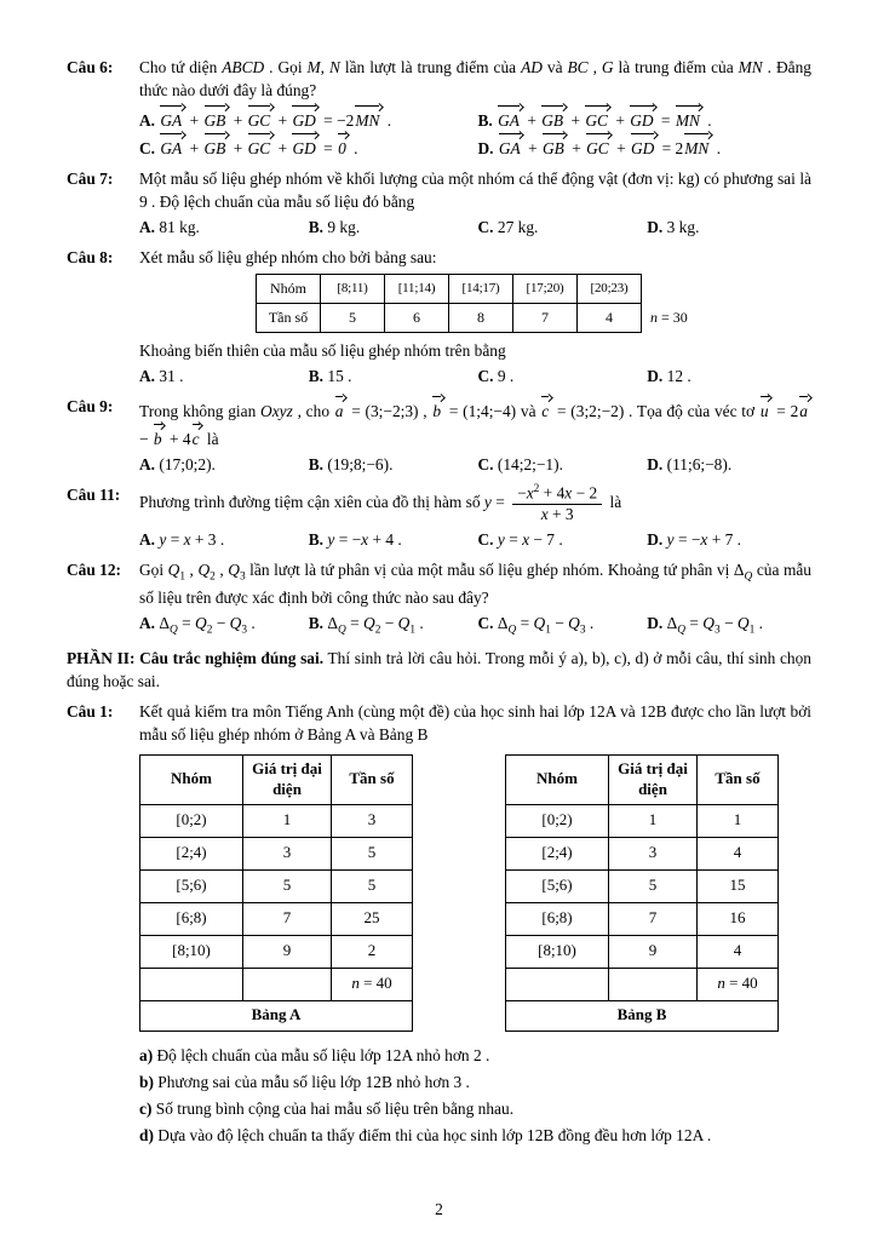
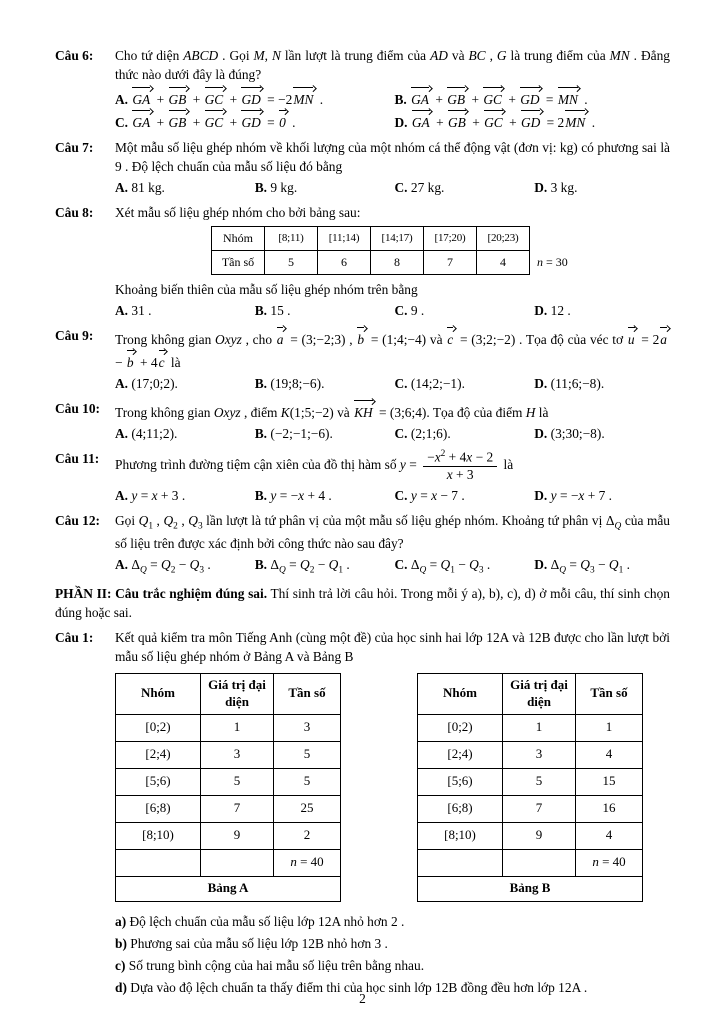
  Câu 6:
  Cho tứ diện ABCD . Gọi M, N lần lượt là trung điểm của AD và BC , G là trung điểm của MN . Đẳng thức nào dưới đây là đúng?
  A. GA + GB + GC + GD = −2MN .
  B. GA + GB + GC + GD = MN .
  C. GA + GB + GC + GD = 0 .
  D. GA + GB + GC + GD = 2MN .
  Câu 7:
  Một mẫu số liệu ghép nhóm về khối lượng của một nhóm cá thể động vật (đơn vị: kg) có phương sai là 9 . Độ lệch chuẩn của mẫu số liệu đó bằng
  A. 81 kg.
  B. 9 kg.
  C. 27 kg.
  D. 3 kg.
  Câu 8:
  Xét mẫu số liệu ghép nhóm cho bởi bảng sau:
  Nhóm	[8;11)	[11;14)	[14;17)	[17;20)	[20;23)
  Tần số	5	6	8	7	4	n = 30
  Khoảng biến thiên của mẫu số liệu ghép nhóm trên bằng
  A. 31 .
  B. 15 .
  C. 9 .
  D. 12 .
  Câu 9:
  Trong không gian Oxyz , cho a = (3;−2;3) , b = (1;4;−4) và c = (3;2;−2) . Tọa độ của véc tơ u = 2a − b + 4c là
  A. (17;0;2).
  B. (19;8;−6).
  C. (14;2;−1).
  D. (11;6;−8).
+ Câu 10:
+ Trong không gian Oxyz , điểm K(1;5;−2) và KH = (3;6;4). Tọa độ của điểm H là
+ A. (4;11;2).
+ B. (−2;−1;−6).
+ C. (2;1;6).
+ D. (3;30;−8).
  Câu 11:
  Phương trình đường tiệm cận xiên của đồ thị hàm số y =
  −x2 + 4x − 2
  x + 3
  là
  A. y = x + 3 .
  B. y = −x + 4 .
  C. y = x − 7 .
  D. y = −x + 7 .
  Câu 12:
  Gọi Q1 , Q2 , Q3 lần lượt là tứ phân vị của một mẫu số liệu ghép nhóm. Khoảng tứ phân vị ΔQ của mẫu số liệu trên được xác định bởi công thức nào sau đây?
  A. ΔQ = Q2 − Q3 .
  B. ΔQ = Q2 − Q1 .
  C. ΔQ = Q1 − Q3 .
  D. ΔQ = Q3 − Q1 .
  PHẦN II: Câu trắc nghiệm đúng sai. Thí sinh trả lời câu hỏi. Trong mỗi ý a), b), c), d) ở mỗi câu, thí sinh chọn đúng hoặc sai.
  Câu 1:
  Kết quả kiểm tra môn Tiếng Anh (cùng một đề) của học sinh hai lớp 12A và 12B được cho lần lượt bởi mẫu số liệu ghép nhóm ở Bảng A và Bảng B
  Nhóm	Giá trị đại diện	Tần số
  [0;2)	1	3
  [2;4)	3	5
  [5;6)	5	5
  [6;8)	7	25
  [8;10)	9	2
  		n = 40
  Bảng A
  Nhóm	Giá trị đại diện	Tần số
  [0;2)	1	1
  [2;4)	3	4
  [5;6)	5	15
  [6;8)	7	16
  [8;10)	9	4
  		n = 40
  Bảng B
  a) Độ lệch chuẩn của mẫu số liệu lớp 12A nhỏ hơn 2 .
  b) Phương sai của mẫu số liệu lớp 12B nhỏ hơn 3 .
  c) Số trung bình cộng của hai mẫu số liệu trên bằng nhau.
  d) Dựa vào độ lệch chuẩn ta thấy điểm thi của học sinh lớp 12B đồng đều hơn lớp 12A .
  2
